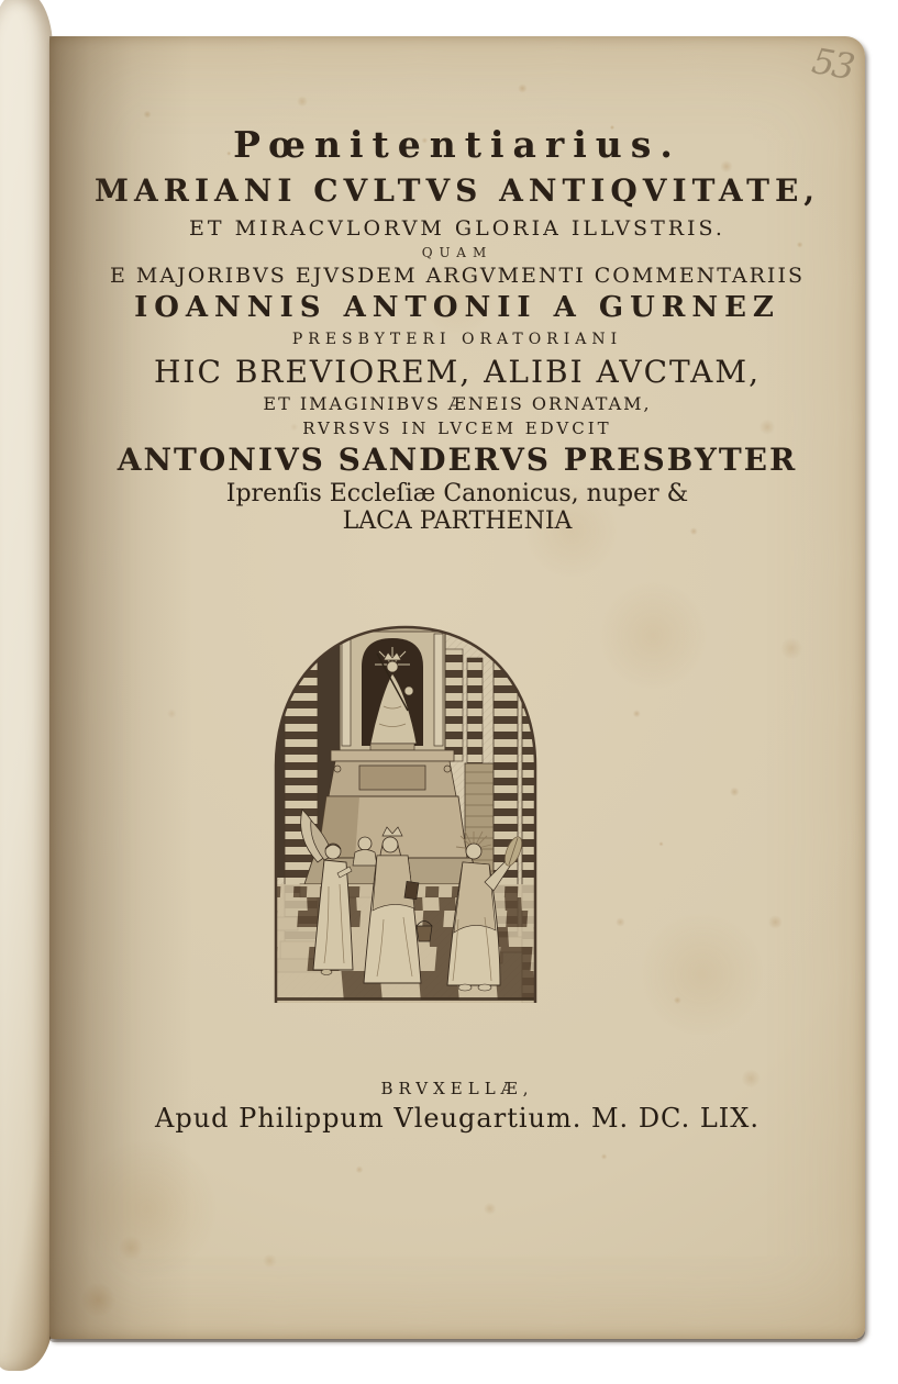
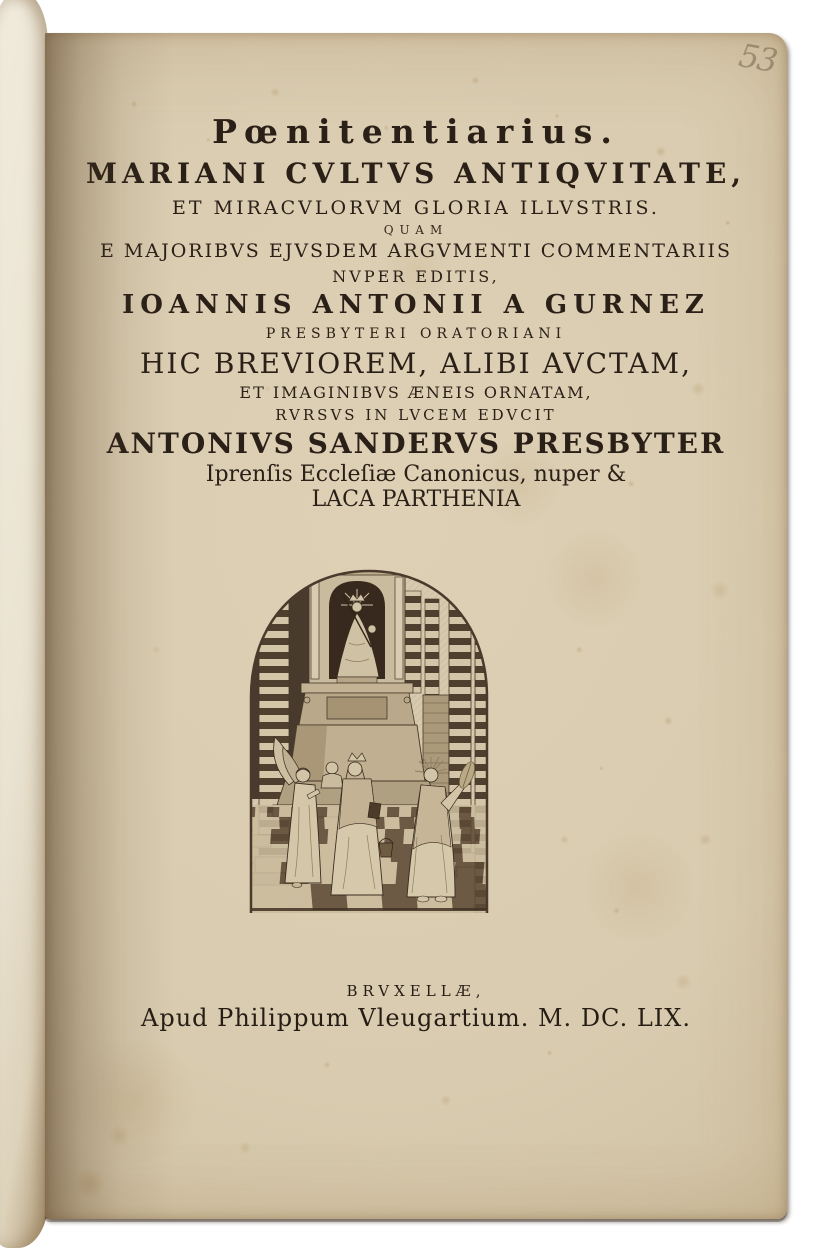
  Pœnitentiarius.
  IANI CVLTVS ANTIQVITATE,
  ET MIRACVLORVM GLORIA ILLVSTRIS.
  QUAM
  ORIBVS EJVSDEM ARGVMENTI COMMENTARIIS
+ NVPER EDITIS,
  ANNIS ANTONII A GURNEZ
  PRESBYTERI ORATORIANI
  C BREVIOREM, ALIBI AVCTAM,
  ET IMAGINIBVS ÆNEIS ORNATAM,
  RVRSVS IN LVCEM EDVCIT
  ONIVS SANDERVS PRESBYTER
  Iprenſis Eccleſiæ Canonicus, nuper &
  LACA PARTHENIA
  BRVXELLÆ,
  ud Philippum Vleugartium. M. DC. LIX.
